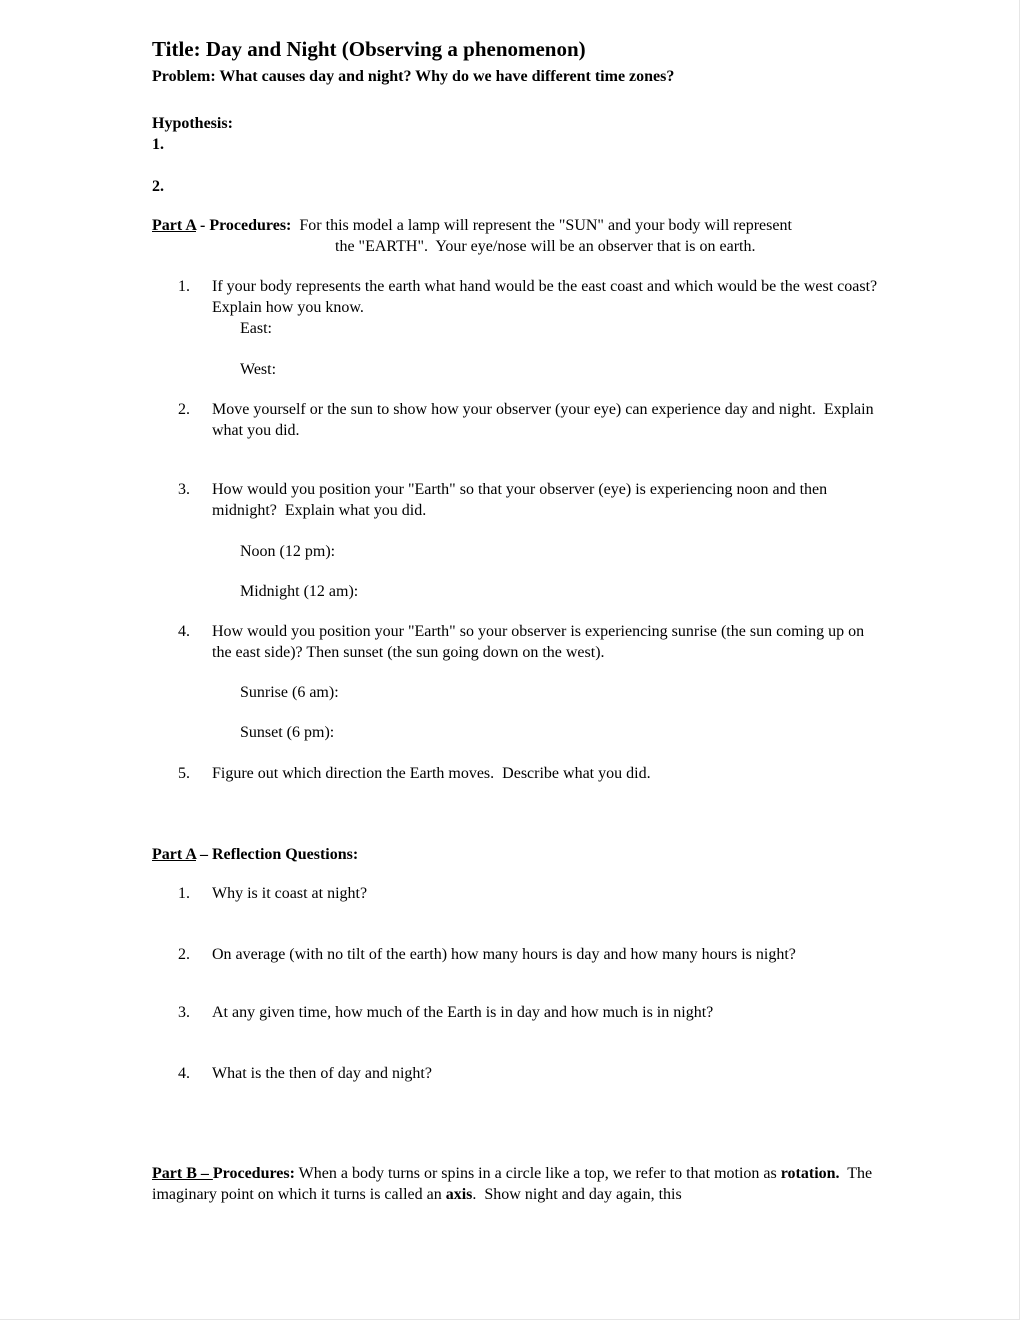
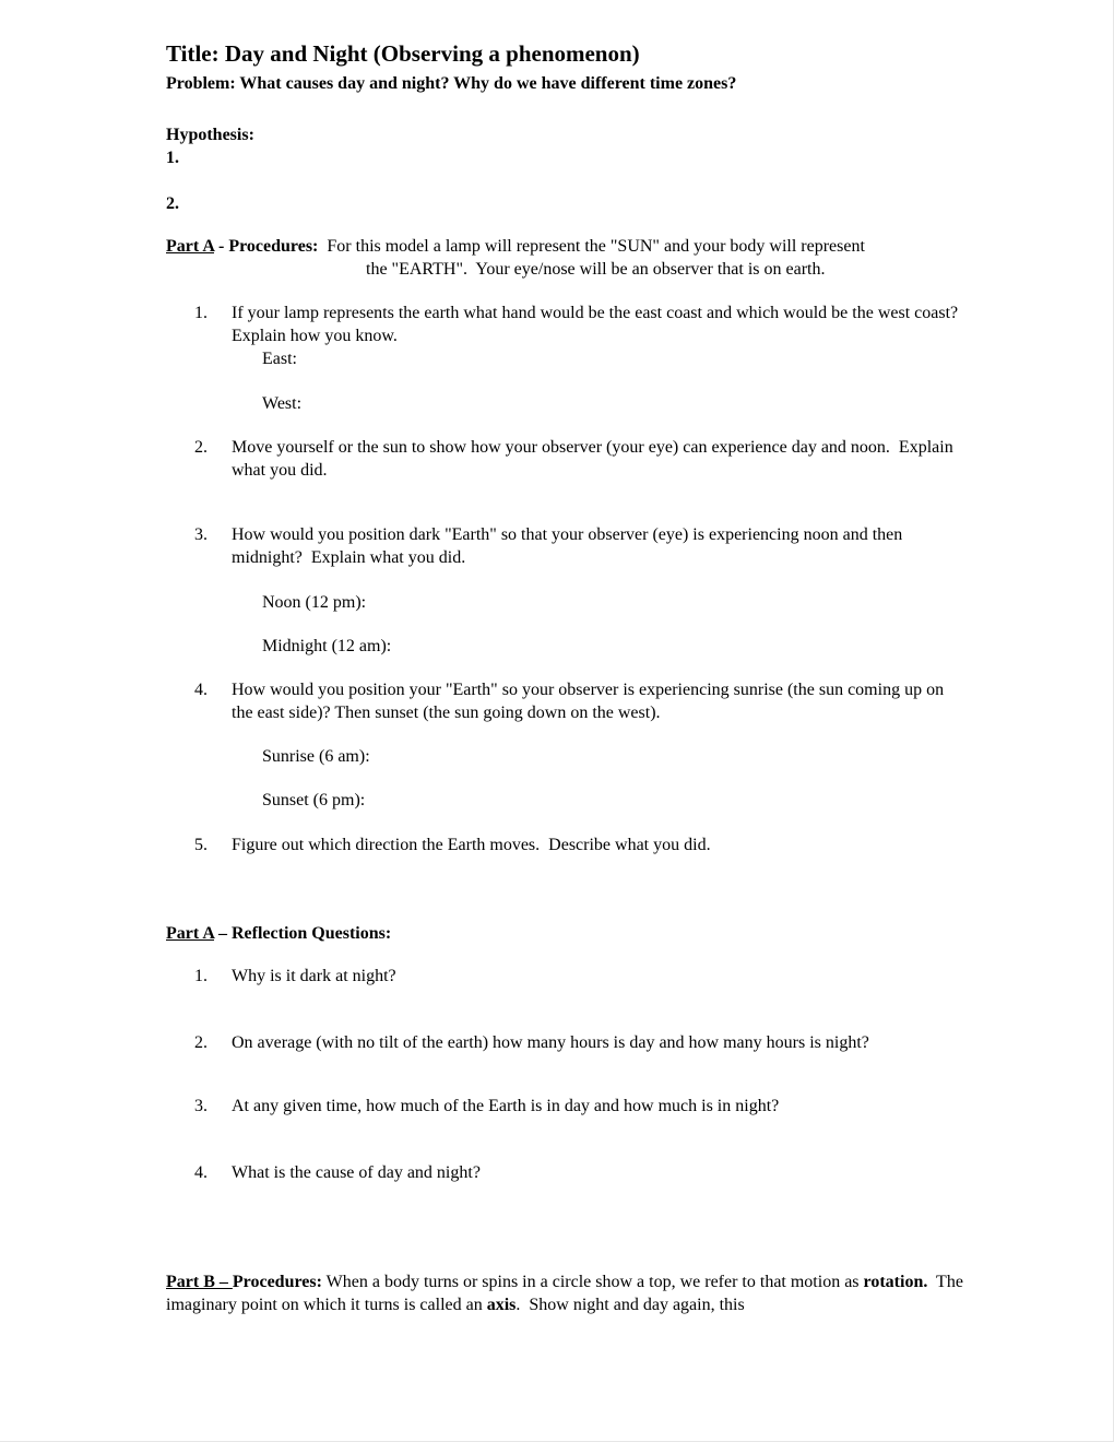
  Title: Day and Night (Observing a phenomenon)
  Problem: What causes day and night? Why do we have different time zones?
  Hypothesis:
  1.
  2.
  Part A - Procedures: For this model a lamp will represent the "SUN" and your body will represent
  the "EARTH". Your eye/nose will be an observer that is on earth.
  1.
- If your body represents the earth what hand would be the east coast and which would be the west coast? Explain how you know.
+ If your lamp represents the earth what hand would be the east coast and which would be the west coast? Explain how you know.
  East:
  West:
  2.
- Move yourself or the sun to show how your observer (your eye) can experience day and night. Explain what you did.
+ Move yourself or the sun to show how your observer (your eye) can experience day and noon. Explain what you did.
  3.
- How would you position your "Earth" so that your observer (eye) is experiencing noon and then midnight? Explain what you did.
+ How would you position dark "Earth" so that your observer (eye) is experiencing noon and then midnight? Explain what you did.
  Noon (12 pm):
  Midnight (12 am):
  4.
  How would you position your "Earth" so your observer is experiencing sunrise (the sun coming up on the east side)? Then sunset (the sun going down on the west).
  Sunrise (6 am):
  Sunset (6 pm):
  5.
  Figure out which direction the Earth moves. Describe what you did.
  Part A – Reflection Questions:
  1.
- Why is it coast at night?
+ Why is it dark at night?
  2.
  On average (with no tilt of the earth) how many hours is day and how many hours is night?
  3.
  At any given time, how much of the Earth is in day and how much is in night?
  4.
- What is the then of day and night?
+ What is the cause of day and night?
- Part B – Procedures: When a body turns or spins in a circle like a top, we refer to that motion as rotation. The imaginary point on which it turns is called an axis. Show night and day again, this
+ Part B – Procedures: When a body turns or spins in a circle show a top, we refer to that motion as rotation. The imaginary point on which it turns is called an axis. Show night and day again, this
